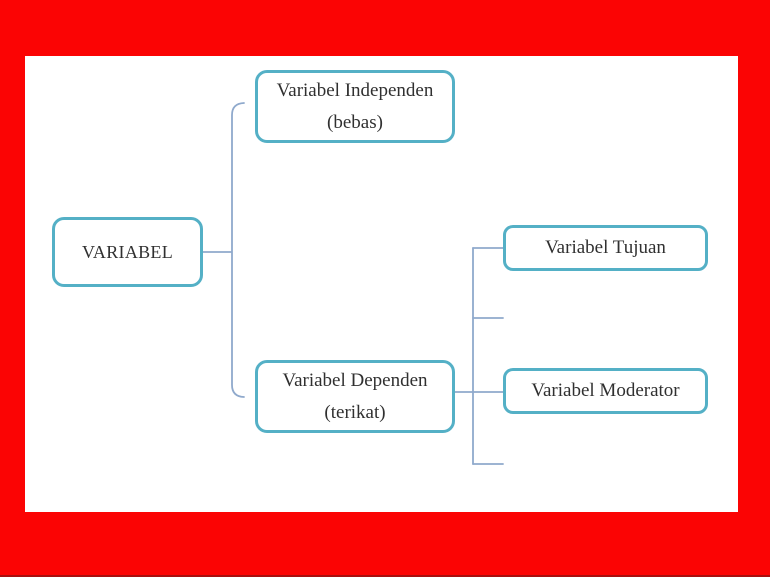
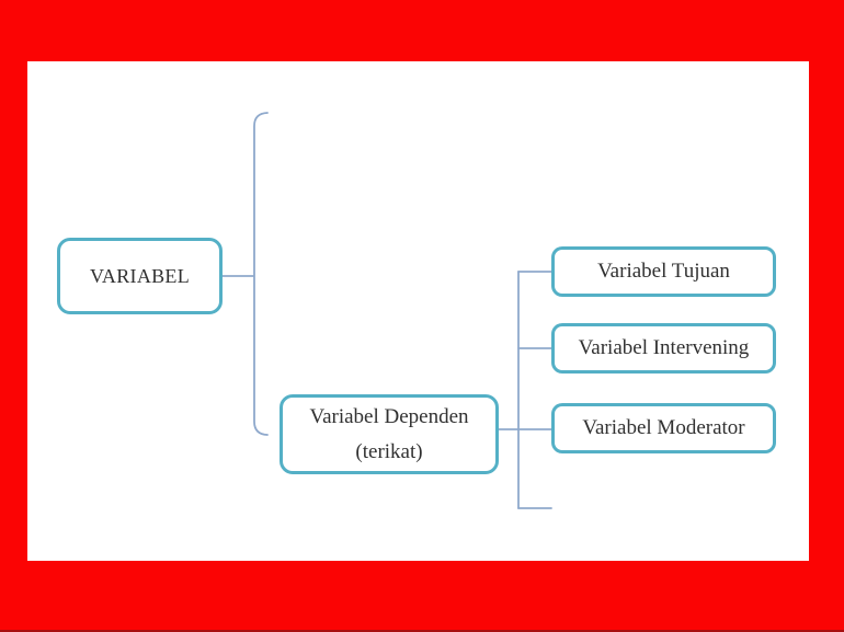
  VARIABEL
- Variabel Independen
- (bebas)
  Variabel Dependen
  (terikat)
  Variabel Tujuan
+ Variabel Intervening
  Variabel Moderator
